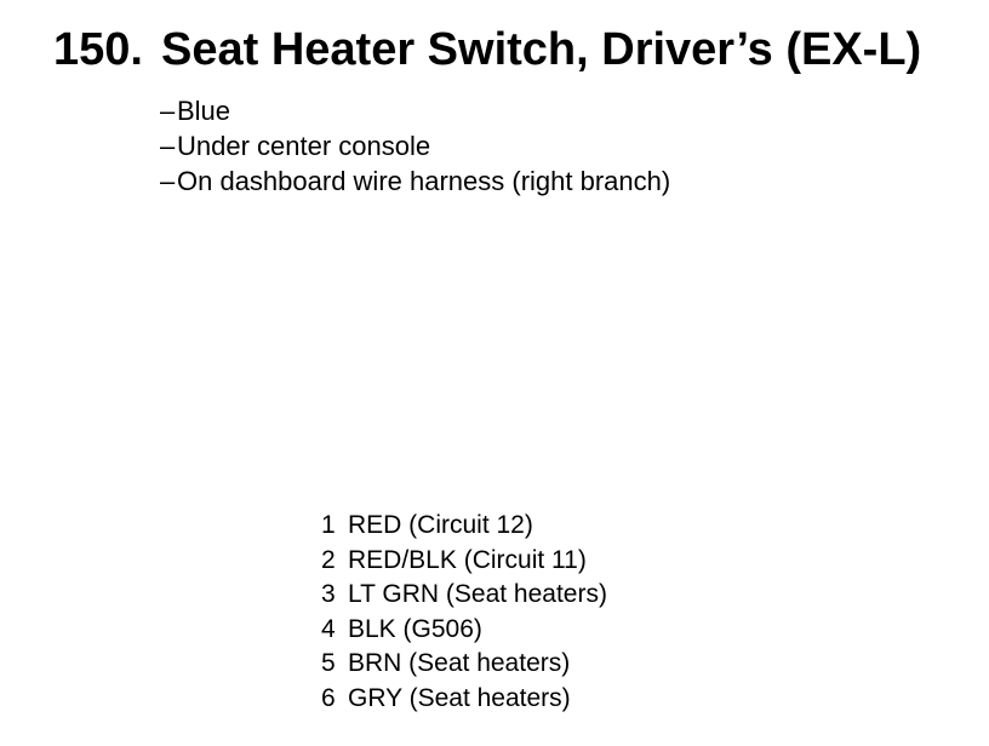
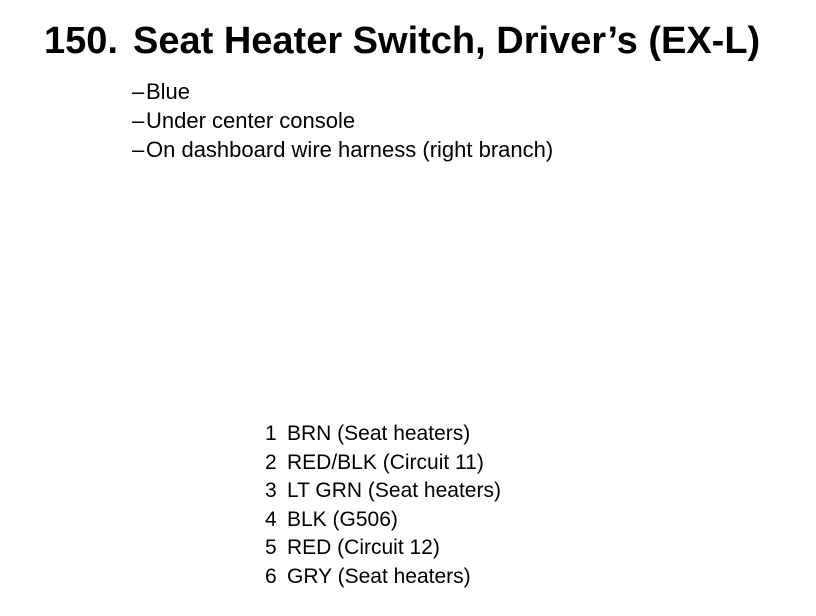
  150. Seat Heater Switch, Driver’s (EX-L)
  –Blue
  –Under center console
  –On dashboard wire harness (right branch)
- 1 RED (Circuit 12)
+ 1 BRN (Seat heaters)
  2 RED/BLK (Circuit 11)
  3 LT GRN (Seat heaters)
  4 BLK (G506)
- 5 BRN (Seat heaters)
+ 5 RED (Circuit 12)
  6 GRY (Seat heaters)
